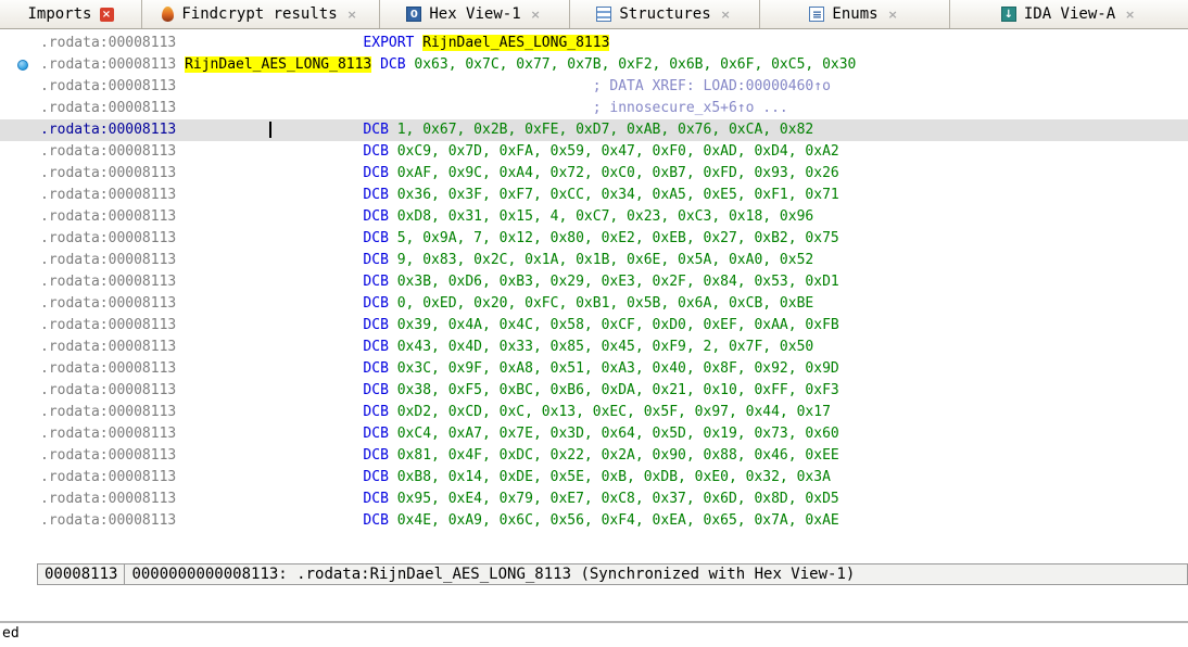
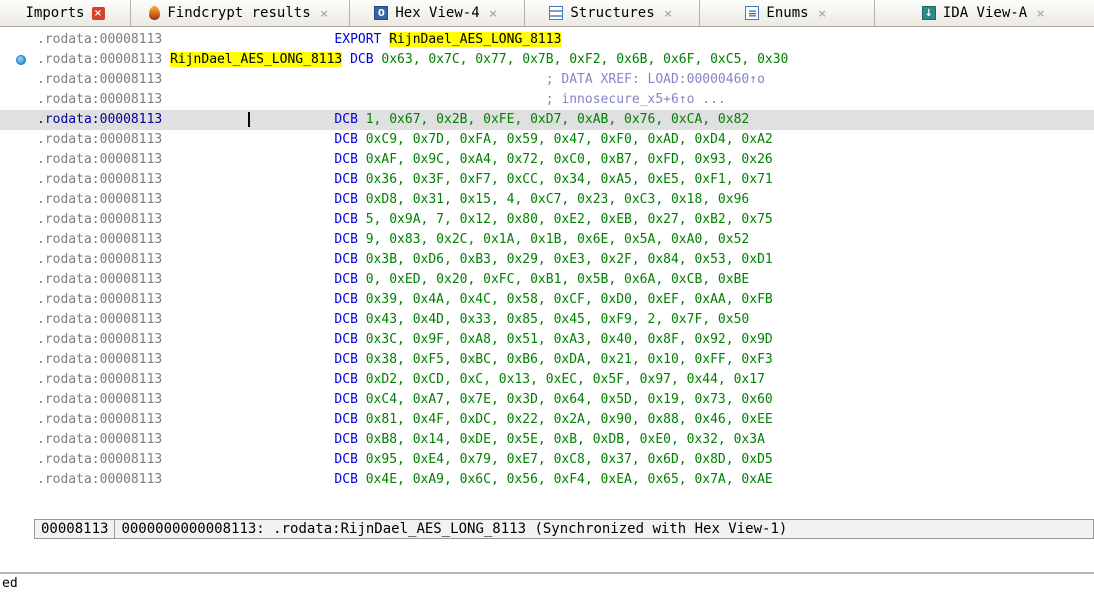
  Imports
  Findcrypt results
- Hex View-1
+ Hex View-4
  Structures
  Enums
  IDA View-A
  .rodata:00008113 EXPORT RijnDael_AES_LONG_8113
  .rodata:00008113 RijnDael_AES_LONG_8113 DCB 0x63, 0x7C, 0x77, 0x7B, 0xF2, 0x6B, 0x6F, 0xC5, 0x30
  .rodata:00008113 ; DATA XREF: LOAD:00000460↑o
  .rodata:00008113 ; innosecure_x5+6↑o ...
  .rodata:00008113 DCB 1, 0x67, 0x2B, 0xFE, 0xD7, 0xAB, 0x76, 0xCA, 0x82
  .rodata:00008113 DCB 0xC9, 0x7D, 0xFA, 0x59, 0x47, 0xF0, 0xAD, 0xD4, 0xA2
  .rodata:00008113 DCB 0xAF, 0x9C, 0xA4, 0x72, 0xC0, 0xB7, 0xFD, 0x93, 0x26
  .rodata:00008113 DCB 0x36, 0x3F, 0xF7, 0xCC, 0x34, 0xA5, 0xE5, 0xF1, 0x71
  .rodata:00008113 DCB 0xD8, 0x31, 0x15, 4, 0xC7, 0x23, 0xC3, 0x18, 0x96
  .rodata:00008113 DCB 5, 0x9A, 7, 0x12, 0x80, 0xE2, 0xEB, 0x27, 0xB2, 0x75
  .rodata:00008113 DCB 9, 0x83, 0x2C, 0x1A, 0x1B, 0x6E, 0x5A, 0xA0, 0x52
  .rodata:00008113 DCB 0x3B, 0xD6, 0xB3, 0x29, 0xE3, 0x2F, 0x84, 0x53, 0xD1
  .rodata:00008113 DCB 0, 0xED, 0x20, 0xFC, 0xB1, 0x5B, 0x6A, 0xCB, 0xBE
  .rodata:00008113 DCB 0x39, 0x4A, 0x4C, 0x58, 0xCF, 0xD0, 0xEF, 0xAA, 0xFB
  .rodata:00008113 DCB 0x43, 0x4D, 0x33, 0x85, 0x45, 0xF9, 2, 0x7F, 0x50
  .rodata:00008113 DCB 0x3C, 0x9F, 0xA8, 0x51, 0xA3, 0x40, 0x8F, 0x92, 0x9D
  .rodata:00008113 DCB 0x38, 0xF5, 0xBC, 0xB6, 0xDA, 0x21, 0x10, 0xFF, 0xF3
  .rodata:00008113 DCB 0xD2, 0xCD, 0xC, 0x13, 0xEC, 0x5F, 0x97, 0x44, 0x17
  .rodata:00008113 DCB 0xC4, 0xA7, 0x7E, 0x3D, 0x64, 0x5D, 0x19, 0x73, 0x60
  .rodata:00008113 DCB 0x81, 0x4F, 0xDC, 0x22, 0x2A, 0x90, 0x88, 0x46, 0xEE
  .rodata:00008113 DCB 0xB8, 0x14, 0xDE, 0x5E, 0xB, 0xDB, 0xE0, 0x32, 0x3A
  .rodata:00008113 DCB 0x95, 0xE4, 0x79, 0xE7, 0xC8, 0x37, 0x6D, 0x8D, 0xD5
  .rodata:00008113 DCB 0x4E, 0xA9, 0x6C, 0x56, 0xF4, 0xEA, 0x65, 0x7A, 0xAE
  00008113
  0000000000008113: .rodata:RijnDael_AES_LONG_8113 (Synchronized with Hex View-1)
  ed
